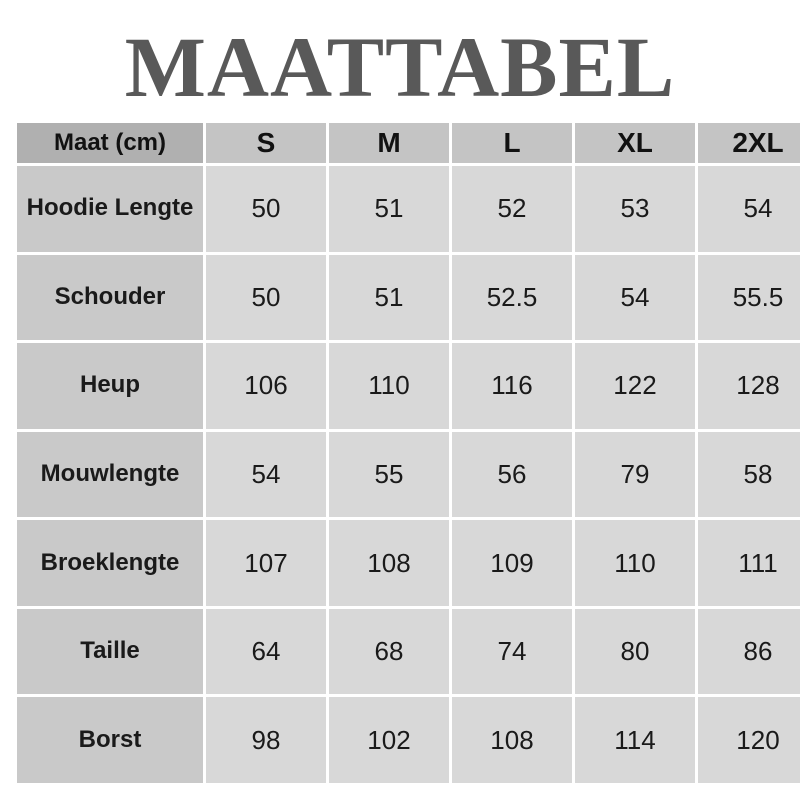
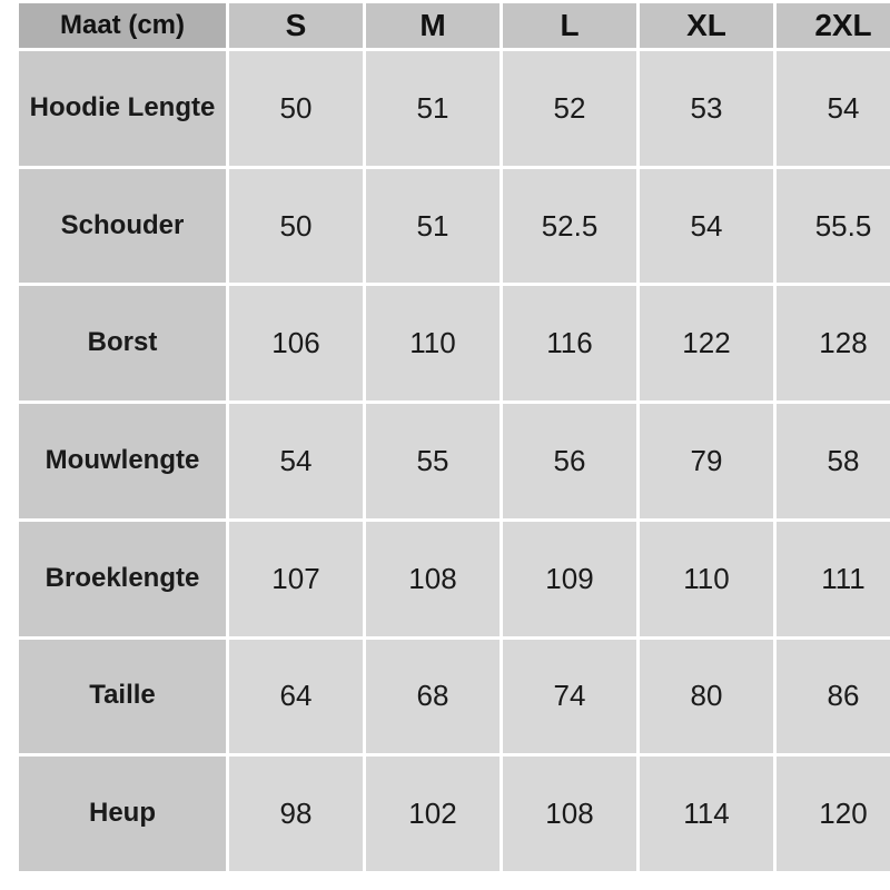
- MAATTABEL
  Maat (cm)	S	M	L	XL	2XL
  Hoodie Lengte	50	51	52	53	54
  Schouder	50	51	52.5	54	55.5
- Heup	106	110	116	122	128
+ Borst	106	110	116	122	128
  Mouwlengte	54	55	56	79	58
  Broeklengte	107	108	109	110	111
  Taille	64	68	74	80	86
- Borst	98	102	108	114	120
+ Heup	98	102	108	114	120
